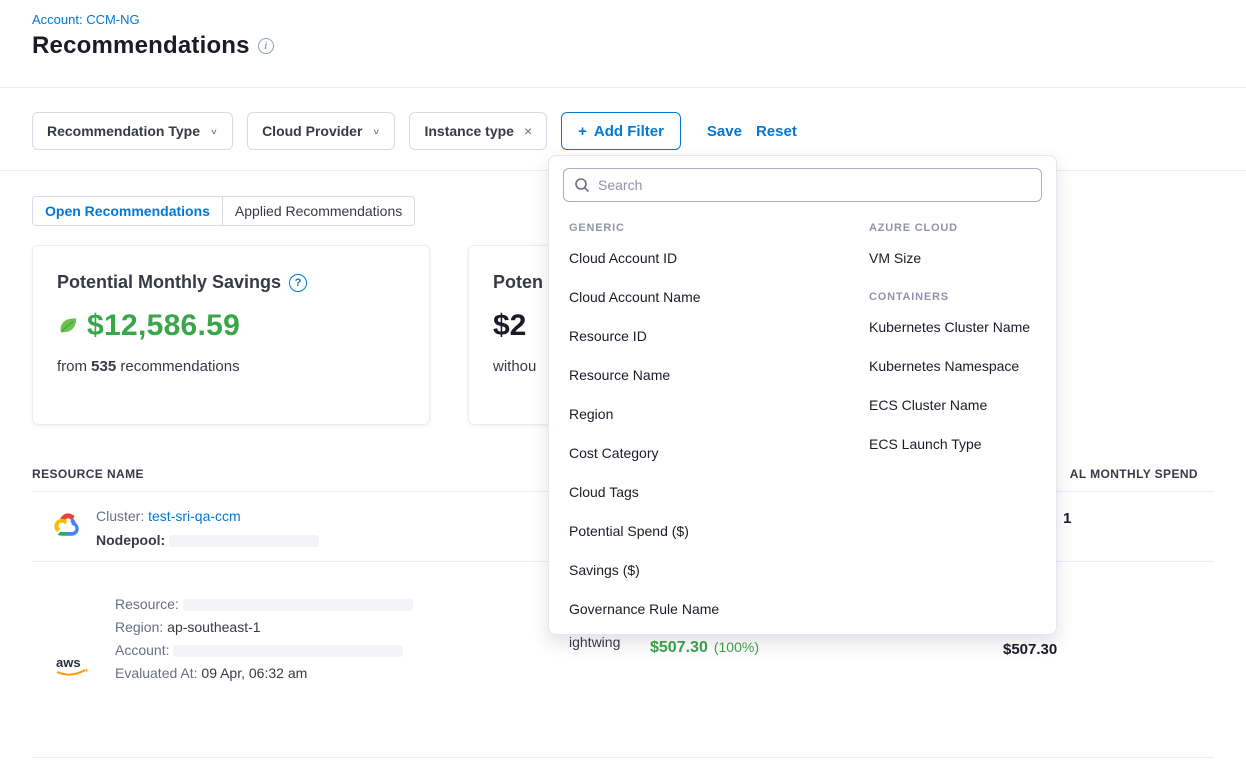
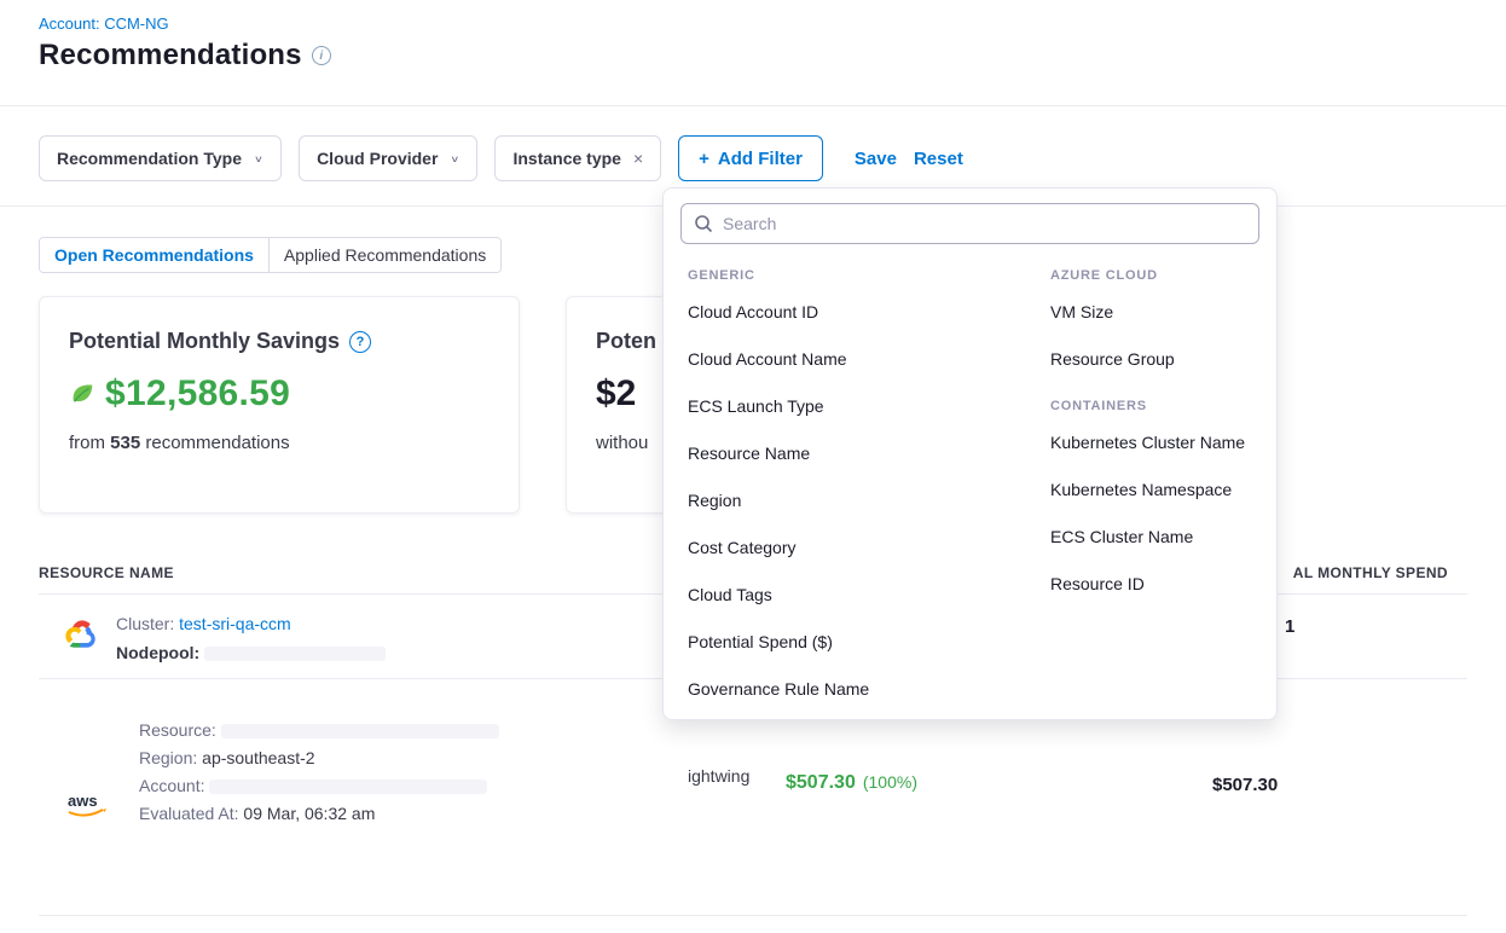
  Account: CCM-NG
  Recommendations
  i
  Recommendation Type
  ∨
  Cloud Provider
  ∨
  Instance type
  ×
  +
  Add Filter
  Save
  Reset
  Open Recommendations
  Applied Recommendations
  Potential Monthly Savings
  ?
  $12,586.59
  from 535 recommendations
  Poten
  $2
  withou
  RESOURCE NAME
  AL MONTHLY SPEND
  Cluster: test-sri-qa-ccm
  Nodepool:
  1
  aws
  Resource:
- Region: ap-southeast-1
+ Region: ap-southeast-2
  Account:
- Evaluated At: 09 Apr, 06:32 am
+ Evaluated At: 09 Mar, 06:32 am
  ightwing
  $507.30 (100%)
  $507.30
  Search
  GENERIC
  Cloud Account ID
  Cloud Account Name
- Resource ID
+ ECS Launch Type
  Resource Name
  Region
  Cost Category
  Cloud Tags
  Potential Spend ($)
- Savings ($)
  Governance Rule Name
  AZURE CLOUD
  VM Size
+ Resource Group
  CONTAINERS
  Kubernetes Cluster Name
  Kubernetes Namespace
  ECS Cluster Name
- ECS Launch Type
+ Resource ID
